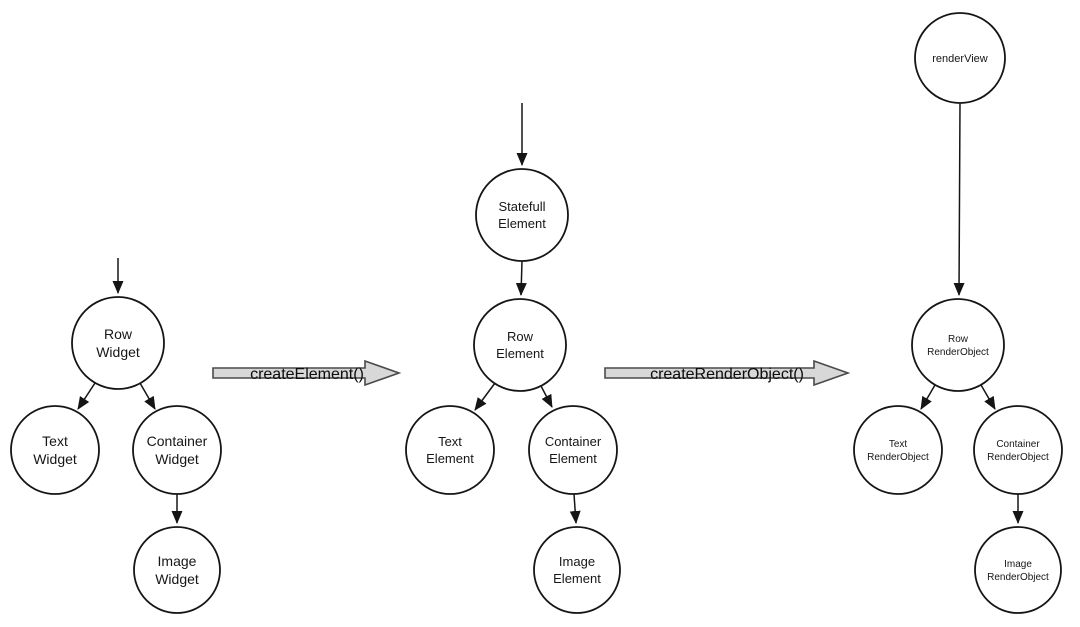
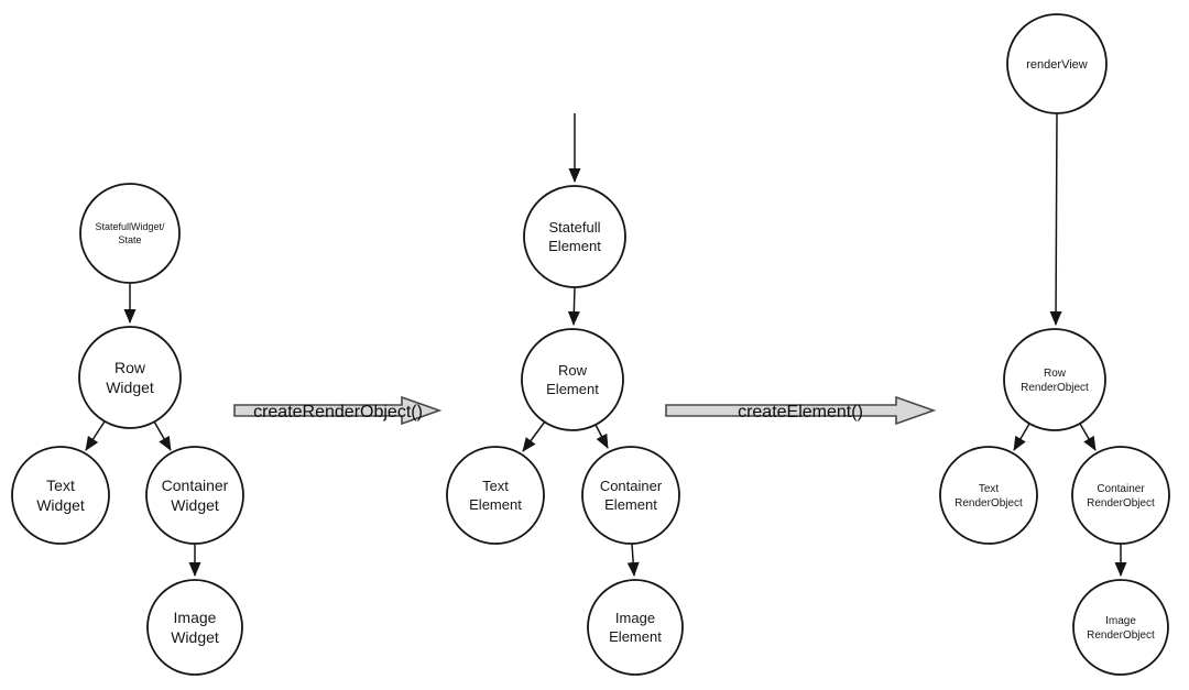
+ StatefullWidget/
+ State
  Row
  Widget
  Text
  Widget
  Container
  Widget
  Image
  Widget
- createElement()
+ createRenderObject()
  Statefull
  Element
  Row
  Element
  Text
  Element
  Container
  Element
  Image
  Element
- createRenderObject()
+ createElement()
  renderView
  Row
  RenderObject
  Text
  RenderObject
  Container
  RenderObject
  Image
  RenderObject
